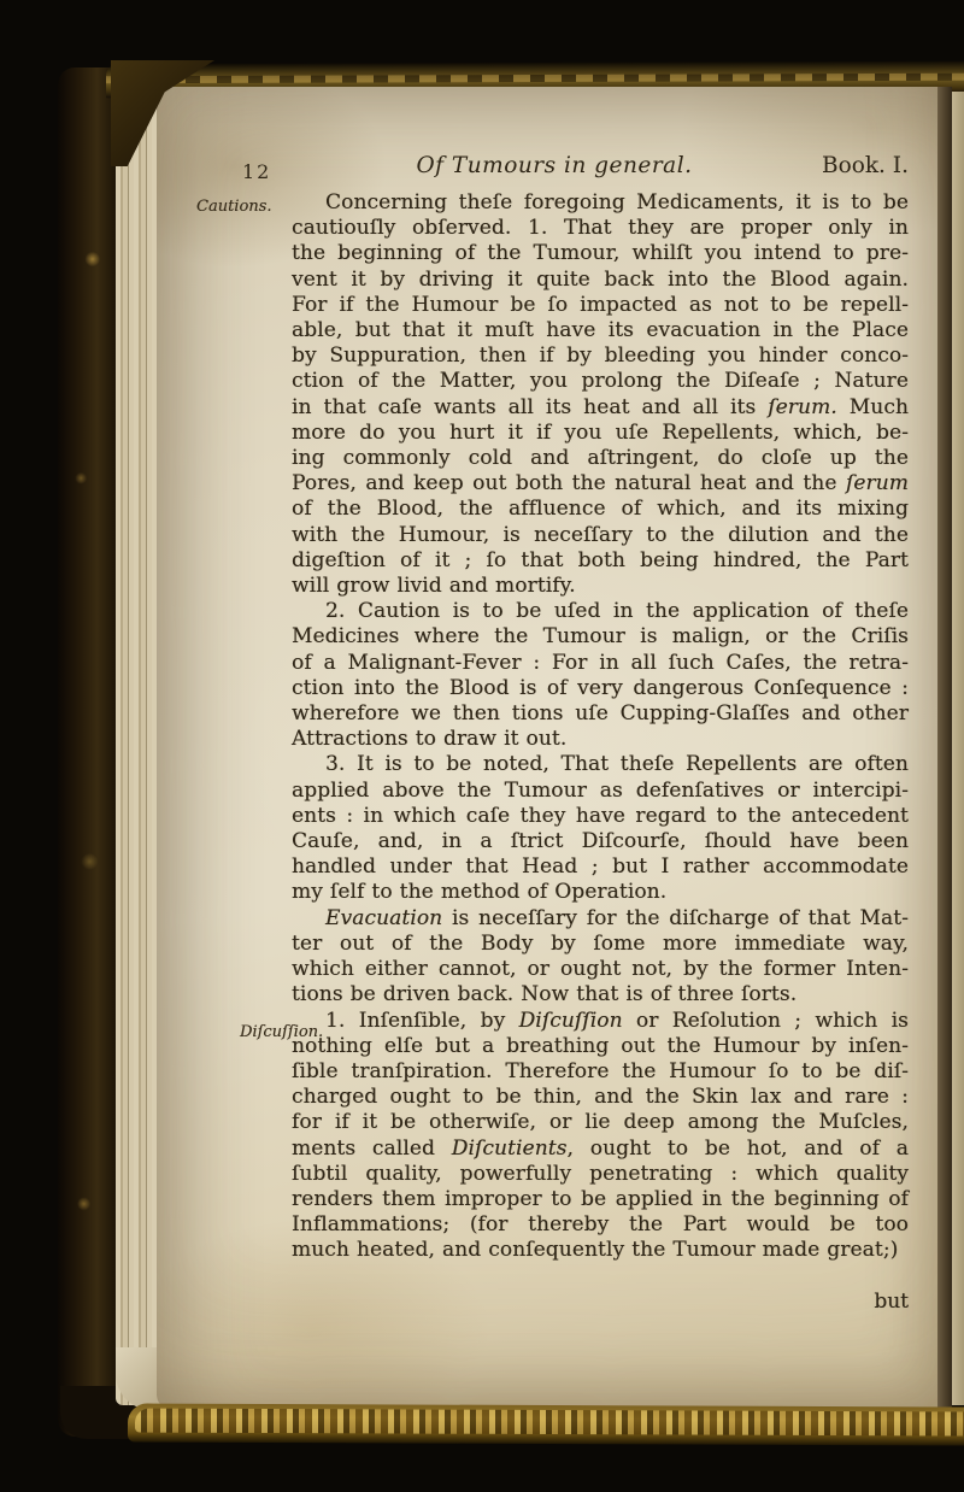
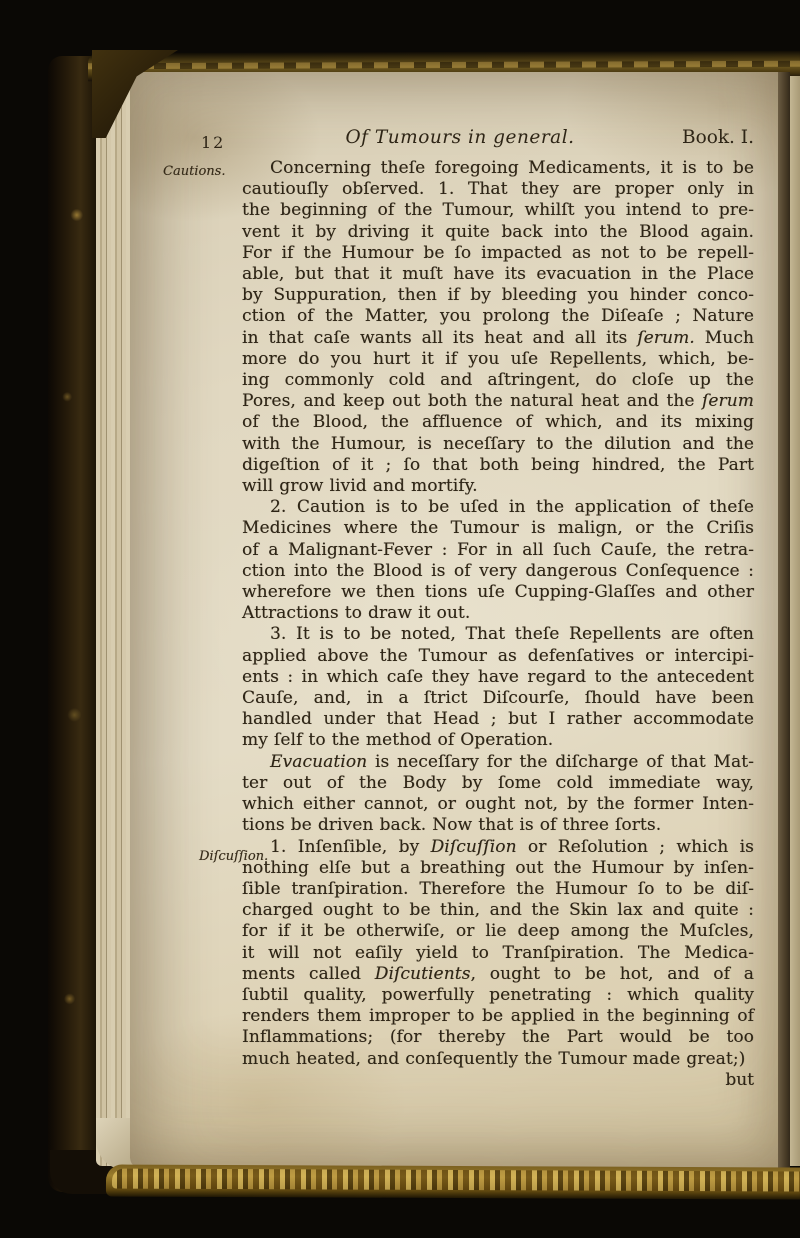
  12
  Of Tumours in general.
  Book. I.
  Concerning theſe foregoing Medicaments, it is to be
  cautiouſly obſerved. 1. That they are proper only in
  the beginning of the Tumour, whilſt you intend to pre-
  vent it by driving it quite back into the Blood again.
  For if the Humour be ſo impacted as not to be repell-
  able, but that it muſt have its evacuation in the Place
  by Suppuration, then if by bleeding you hinder conco-
  ction of the Matter, you prolong the Diſeaſe ; Nature
  in that caſe wants all its heat and all its ſerum. Much
  more do you hurt it if you uſe Repellents, which, be-
  ing commonly cold and aſtringent, do cloſe up the
  Pores, and keep out both the natural heat and the ſerum
  of the Blood, the affluence of which, and its mixing
  with the Humour, is neceſſary to the dilution and the
  digeſtion of it ; ſo that both being hindred, the Part
  will grow livid and mortify.
  2. Caution is to be uſed in the application of theſe
  Medicines where the Tumour is malign, or the Criſis
- of a Malignant-Fever : For in all ſuch Caſes, the retra-
+ of a Malignant-Fever : For in all ſuch Cauſe, the retra-
  ction into the Blood is of very dangerous Conſequence :
  wherefore we then tions uſe Cupping-Glaſſes and other
  Attractions to draw it out.
  3. It is to be noted, That theſe Repellents are often
  applied above the Tumour as defenſatives or intercipi-
  ents : in which caſe they have regard to the antecedent
  Cauſe, and, in a ſtrict Diſcourſe, ſhould have been
  handled under that Head ; but I rather accommodate
  my ſelf to the method of Operation.
  Evacuation is neceſſary for the diſcharge of that Mat-
- ter out of the Body by ſome more immediate way,
+ ter out of the Body by ſome cold immediate way,
  which either cannot, or ought not, by the former Inten-
  tions be driven back. Now that is of three ſorts.
  1. Inſenſible, by Diſcuſſion or Reſolution ; which is
  nothing elſe but a breathing out the Humour by inſen-
  ſible tranſpiration. Therefore the Humour ſo to be diſ-
- charged ought to be thin, and the Skin lax and rare :
+ charged ought to be thin, and the Skin lax and quite :
  for if it be otherwiſe, or lie deep among the Muſcles,
+ it will not eaſily yield to Tranſpiration. The Medica-
  ments called Diſcutients, ought to be hot, and of a
  ſubtil quality, powerfully penetrating : which quality
  renders them improper to be applied in the beginning of
  Inflammations; (for thereby the Part would be too
  much heated, and conſequently the Tumour made great;)
  but
  Cautions.
  Diſcuſſion.
